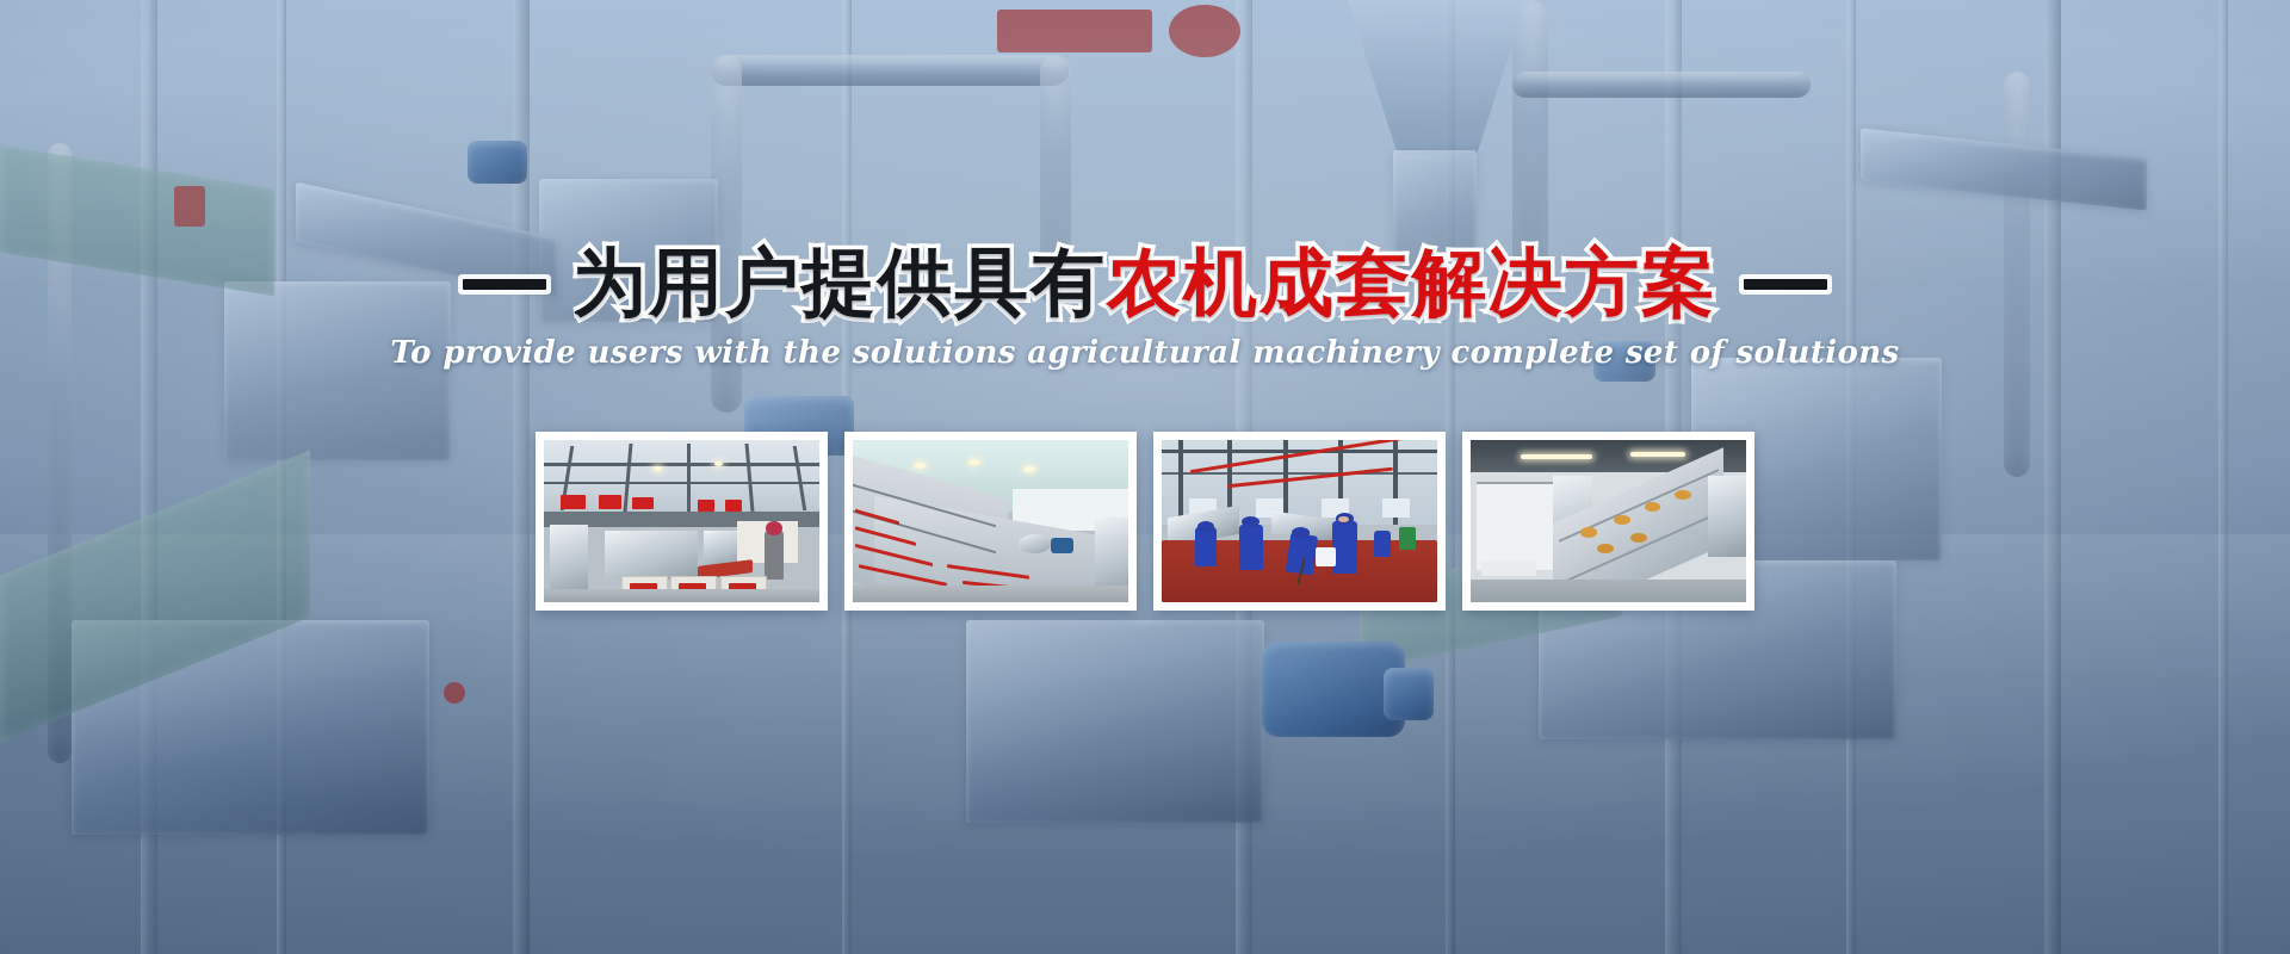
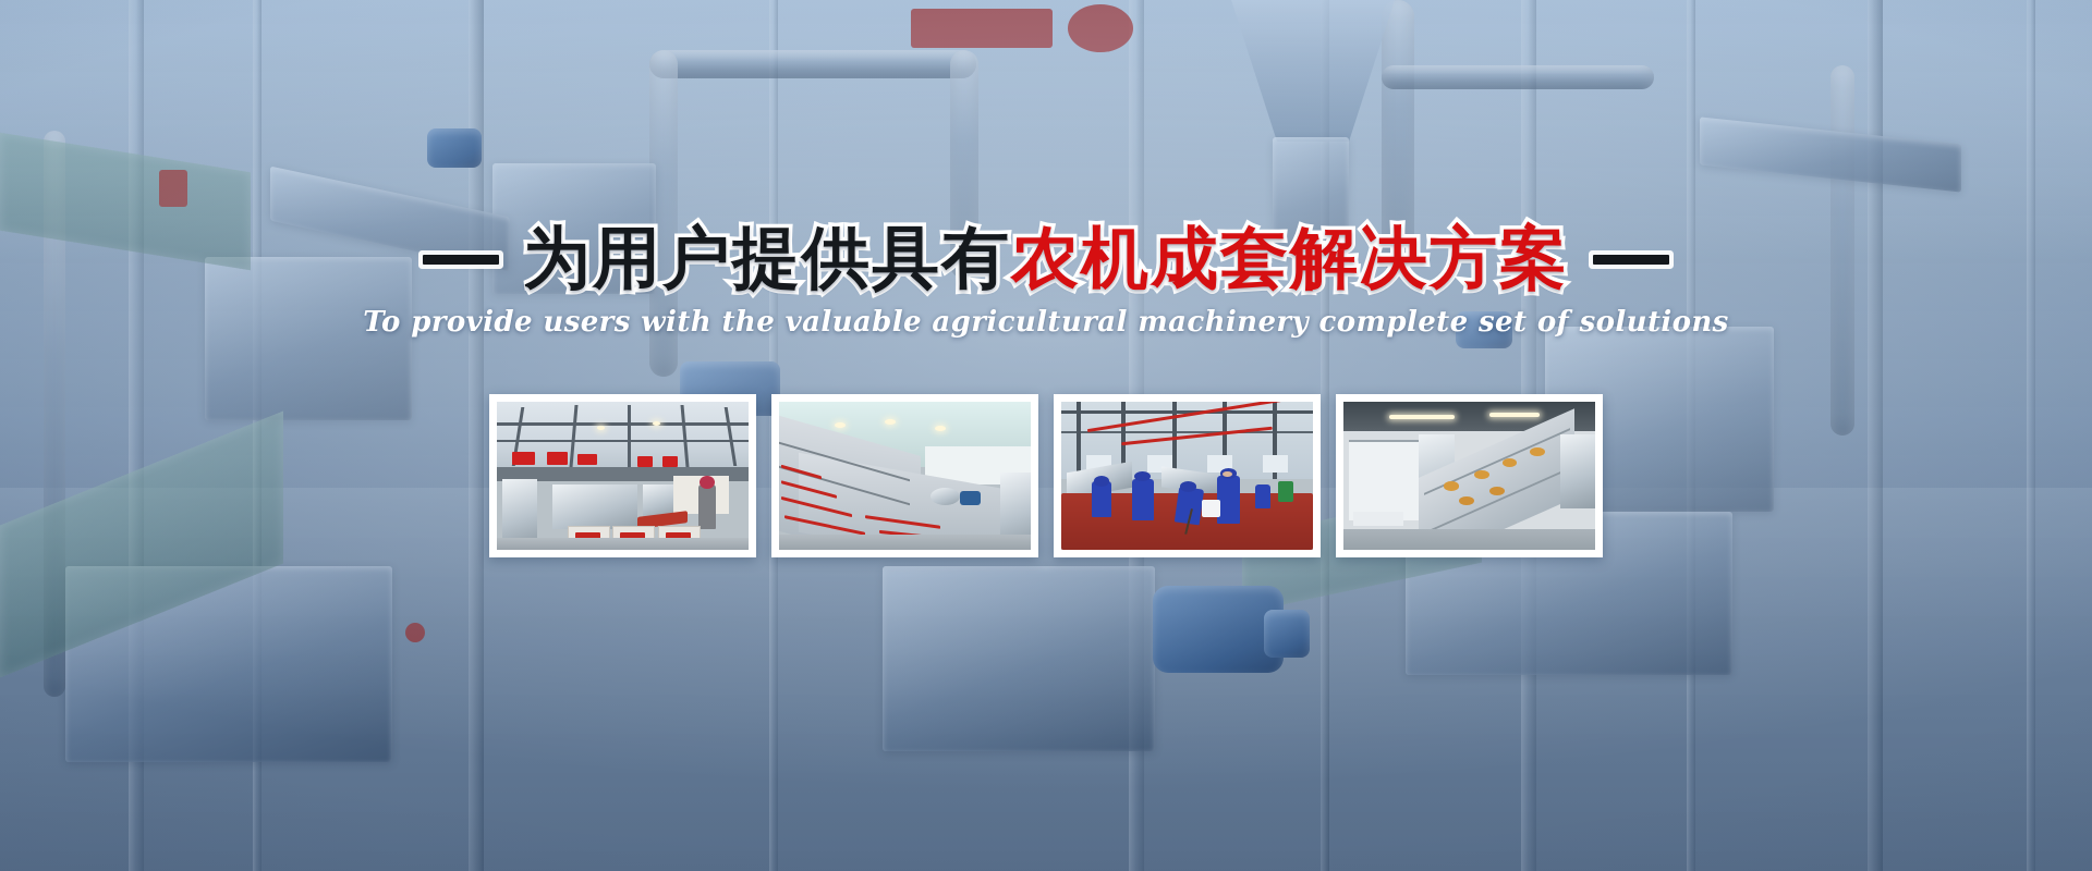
  为用户提供具有农机成套解决方案
- To provide users with the solutions agricultural machinery complete set of solutions
+ To provide users with the valuable agricultural machinery complete set of solutions
